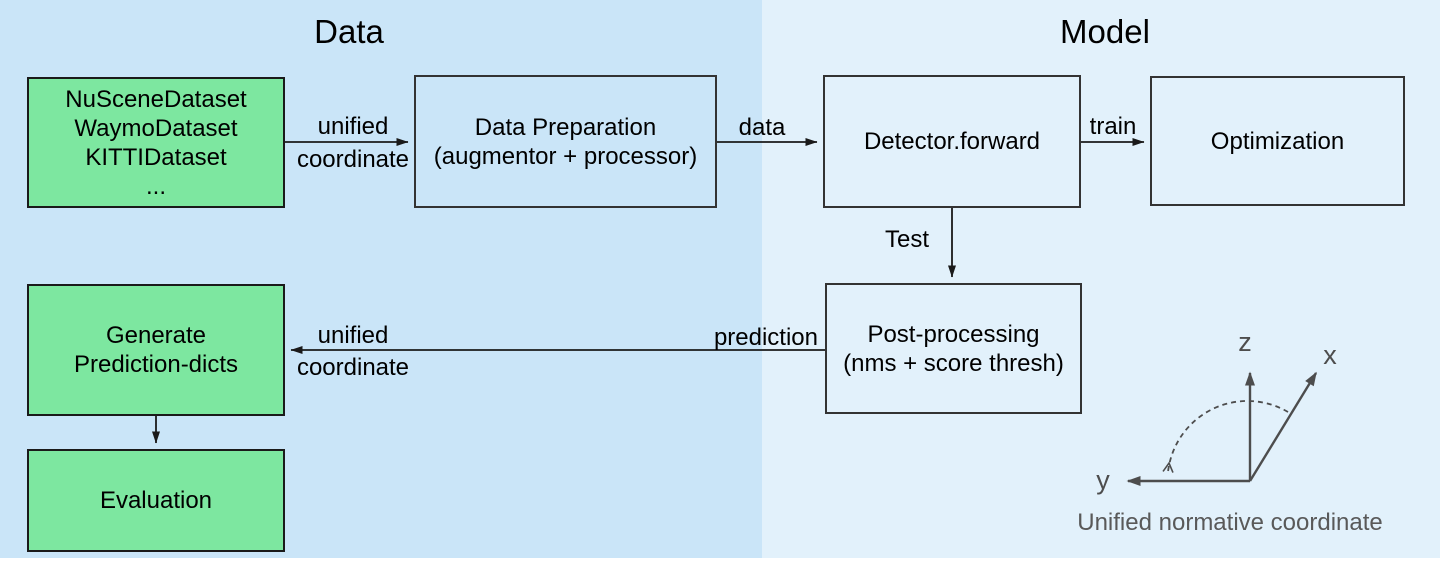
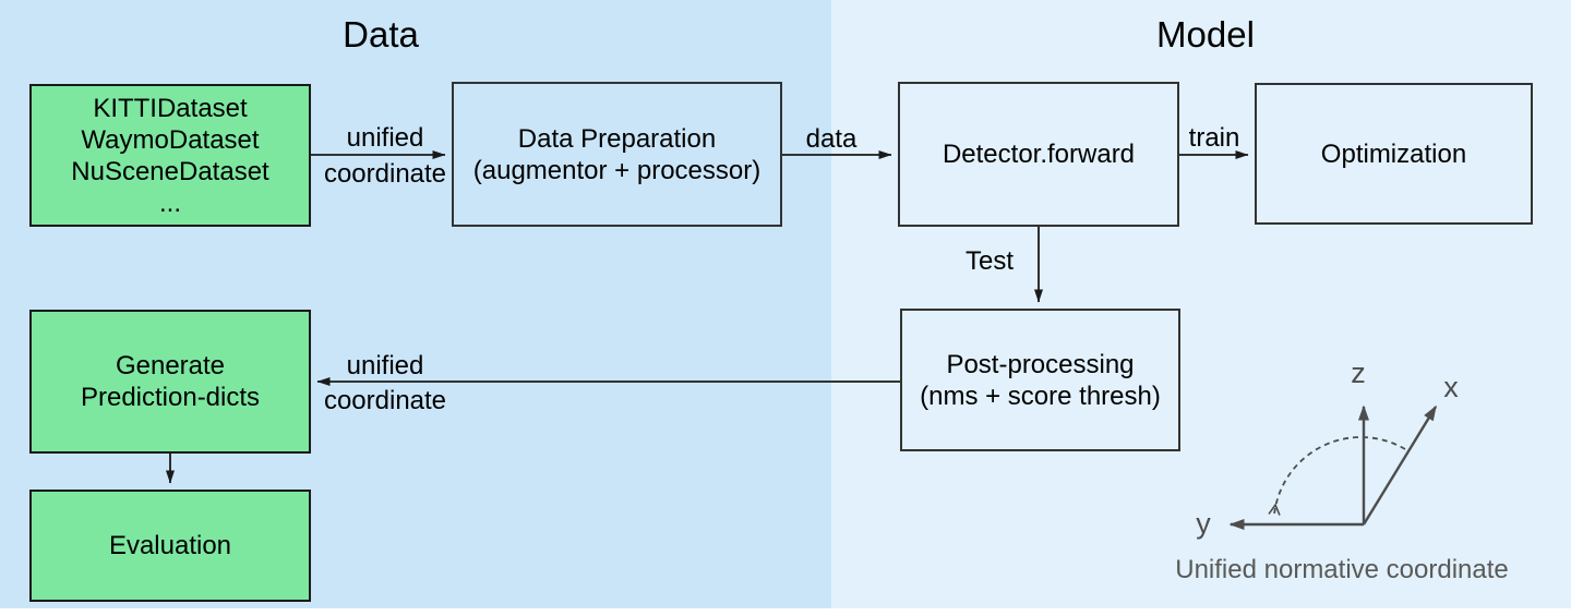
  Data
  Model
- NuSceneDataset
+ KITTIDataset
  WaymoDataset
- KITTIDataset
+ NuSceneDataset
  ...
  Data Preparation
  (augmentor + processor)
  Detector.forward
  Optimization
  Post-processing
  (nms + score thresh)
  Generate
  Prediction-dicts
  Evaluation
  unified
  coordinate
  data
  train
  Test
- prediction
  unified
  coordinate
  z
  x
  y
  Unified normative coordinate
